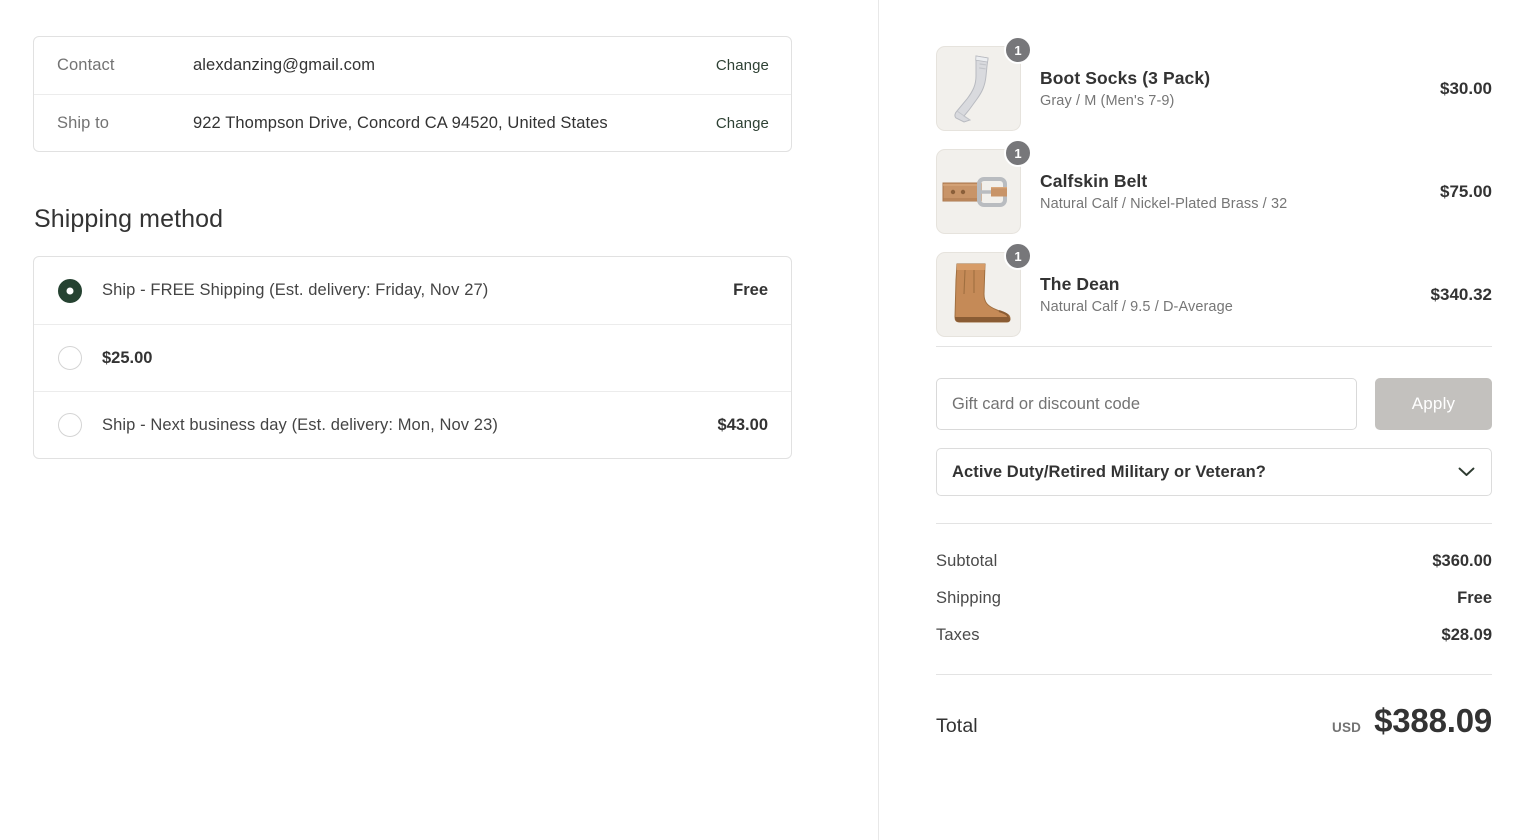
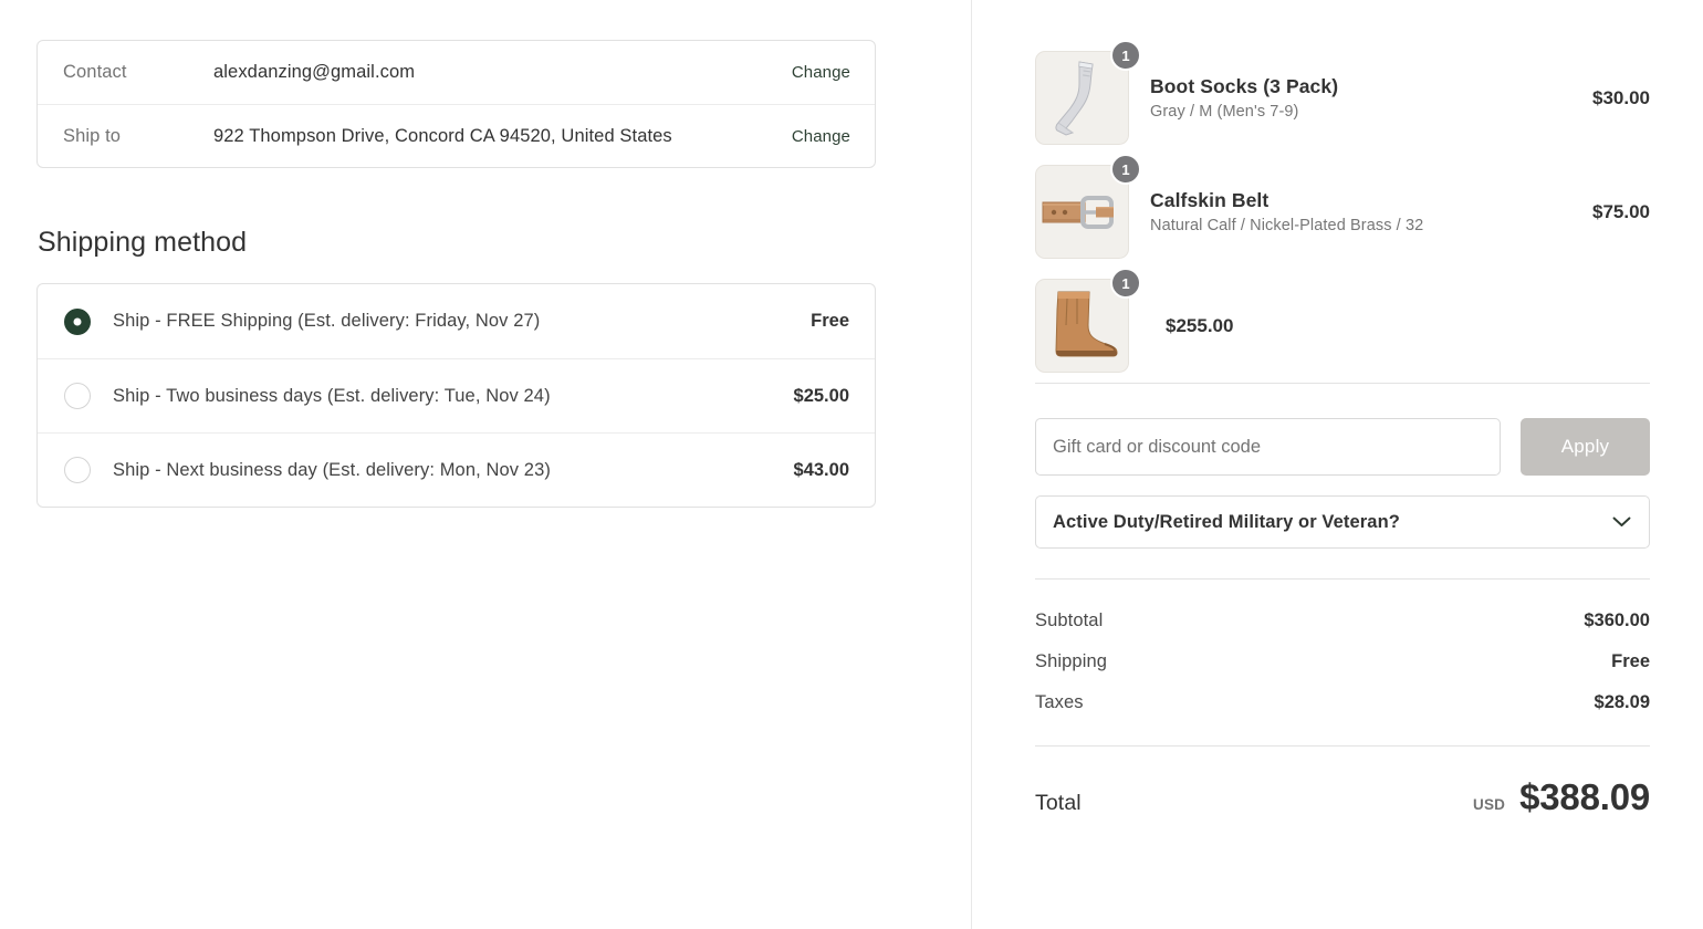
  Contact
  alexdanzing@gmail.com
  Change
  Ship to
  922 Thompson Drive, Concord CA 94520, United States
  Change
  Shipping method
  Ship - FREE Shipping (Est. delivery: Friday, Nov 27)
  Free
+ Ship - Two business days (Est. delivery: Tue, Nov 24)
  $25.00
  Ship - Next business day (Est. delivery: Mon, Nov 23)
  $43.00
  1
  Boot Socks (3 Pack)
  Gray / M (Men's 7-9)
  $30.00
  1
  Calfskin Belt
  Natural Calf / Nickel-Plated Brass / 32
  $75.00
  1
- The Dean
- Natural Calf / 9.5 / D-Average
- $340.32
+ $255.00
  Gift card or discount code
  Apply
  Active Duty/Retired Military or Veteran?
  Subtotal
  $360.00
  Shipping
  Free
  Taxes
  $28.09
  Total
  USD
  $388.09
